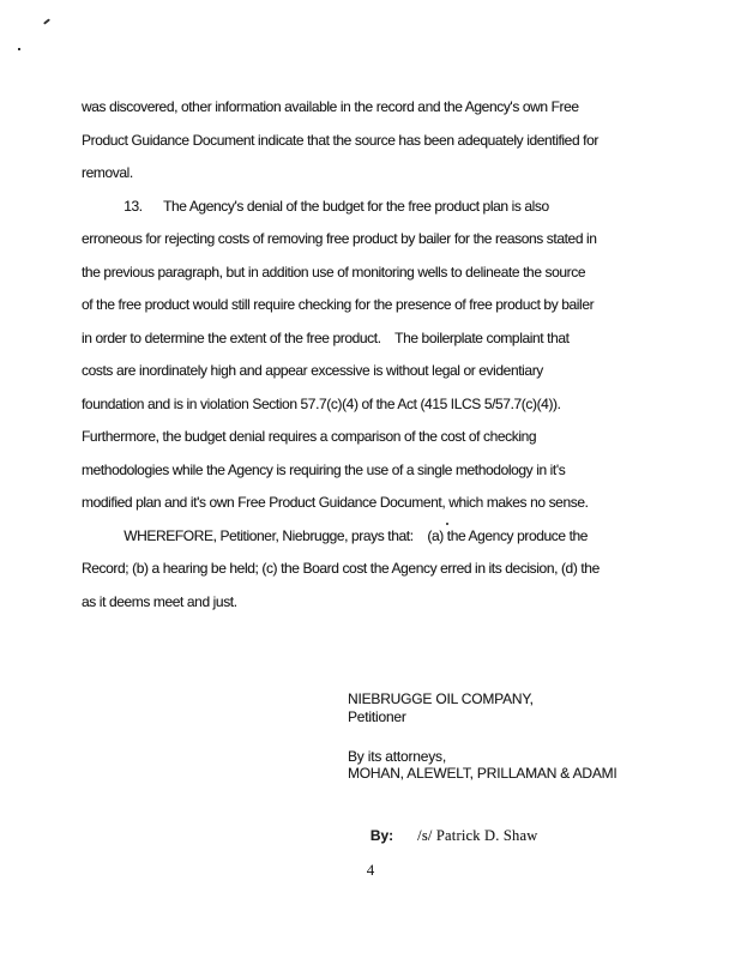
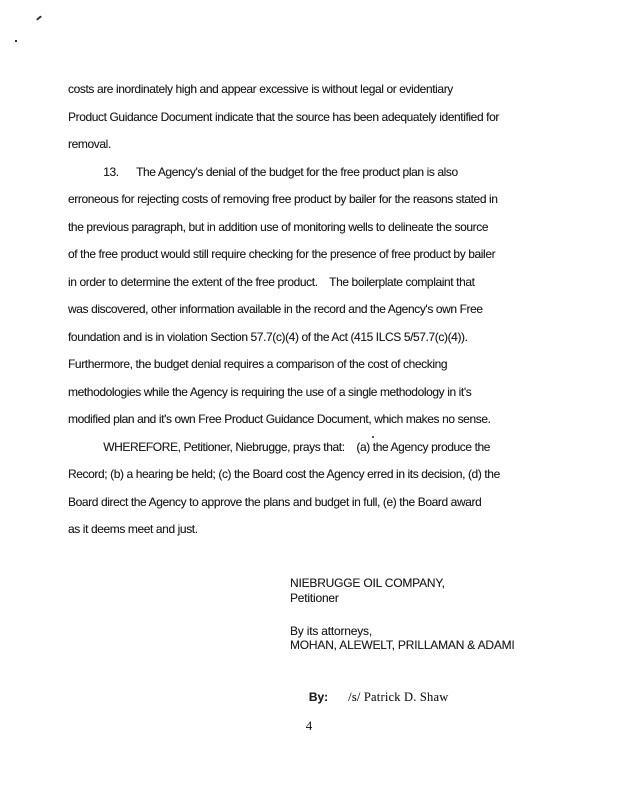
- was discovered, other information available in the record and the Agency's own Free
+ costs are inordinately high and appear excessive is without legal or evidentiary
  Product Guidance Document indicate that the source has been adequately identified for
  removal.
  13. The Agency's denial of the budget for the free product plan is also
  erroneous for rejecting costs of removing free product by bailer for the reasons stated in
  the previous paragraph, but in addition use of monitoring wells to delineate the source
  of the free product would still require checking for the presence of free product by bailer
  in order to determine the extent of the free product. The boilerplate complaint that
- costs are inordinately high and appear excessive is without legal or evidentiary
+ was discovered, other information available in the record and the Agency's own Free
  foundation and is in violation Section 57.7(c)(4) of the Act (415 ILCS 5/57.7(c)(4)).
  Furthermore, the budget denial requires a comparison of the cost of checking
  methodologies while the Agency is requiring the use of a single methodology in it's
  modified plan and it's own Free Product Guidance Document, which makes no sense.
  WHEREFORE, Petitioner, Niebrugge, prays that: (a) the Agency produce the
  Record; (b) a hearing be held; (c) the Board cost the Agency erred in its decision, (d) the
+ Board direct the Agency to approve the plans and budget in full, (e) the Board award
  as it deems meet and just.
  NIEBRUGGE OIL COMPANY,
  Petitioner
  By its attorneys,
  MOHAN, ALEWELT, PRILLAMAN & ADAMI
  By: /s/ Patrick D. Shaw
  4
